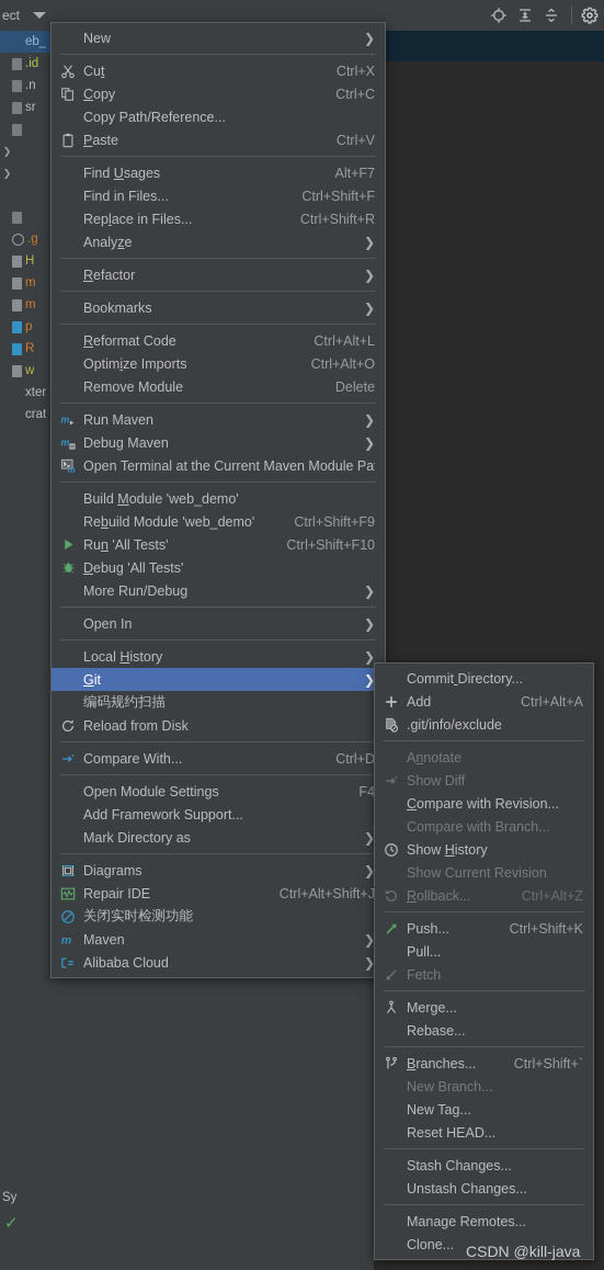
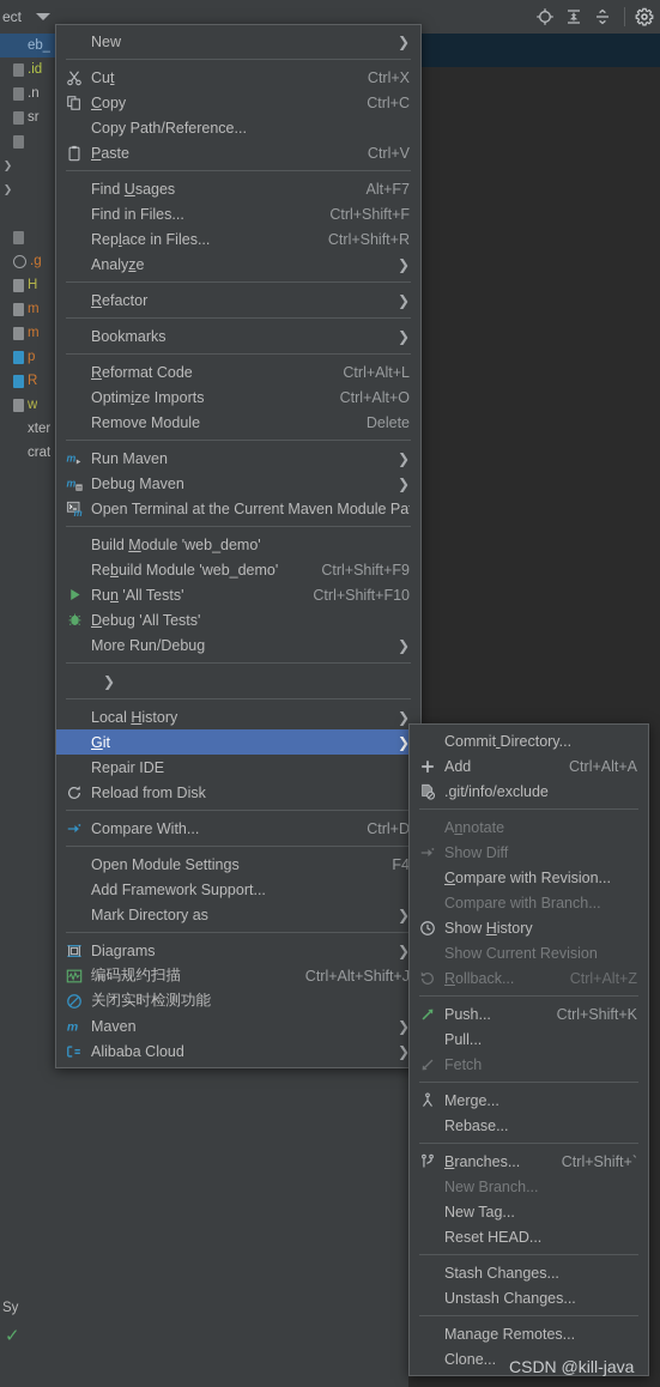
  ect
  eb_
  .id
  .n
  sr
  ❯
  ❯
  .g
  H
  m
  m
  p
  R
  w
  xter
  crat
  Sy
  ✓
  New
  ❯
  Cut
  Ctrl+X
  Copy
  Ctrl+C
  Copy Path/Reference...
  Paste
  Ctrl+V
  Find Usages
  Alt+F7
  Find in Files...
  Ctrl+Shift+F
  Replace in Files...
  Ctrl+Shift+R
  Analyze
  ❯
  Refactor
  ❯
  Bookmarks
  ❯
  Reformat Code
  Ctrl+Alt+L
  Optimize Imports
  Ctrl+Alt+O
  Remove Module
  Delete
  m
  Run Maven
  ❯
  m
  Debug Maven
  ❯
  m
  Open Terminal at the Current Maven Module Pa
  Build Module 'web_demo'
  Rebuild Module 'web_demo'
  Ctrl+Shift+F9
  Run 'All Tests'
  Ctrl+Shift+F10
  Debug 'All Tests'
  More Run/Debug
  ❯
- Open In
  ❯
  Local History
  ❯
  Git
  ❯
- 编码规约扫描
+ Repair IDE
  Reload from Disk
  Compare With...
  Ctrl+D
  Open Module Settings
  F4
  Add Framework Support...
  Mark Directory as
  ❯
  Diagrams
  ❯
- Repair IDE
+ 编码规约扫描
  Ctrl+Alt+Shift+J
  关闭实时检测功能
  m
  Maven
  ❯
  Alibaba Cloud
  ❯
  Commit Directory...
  Add
  Ctrl+Alt+A
  .git/info/exclude
  Annotate
  Show Diff
  Compare with Revision...
  Compare with Branch...
  Show History
  Show Current Revision
  Rollback...
  Ctrl+Alt+Z
  Push...
  Ctrl+Shift+K
  Pull...
  Fetch
  Merge...
  Rebase...
  Branches...
  Ctrl+Shift+`
  New Branch...
  New Tag...
  Reset HEAD...
  Stash Changes...
  Unstash Changes...
  Manage Remotes...
  Clone...
  CSDN @kill-java
